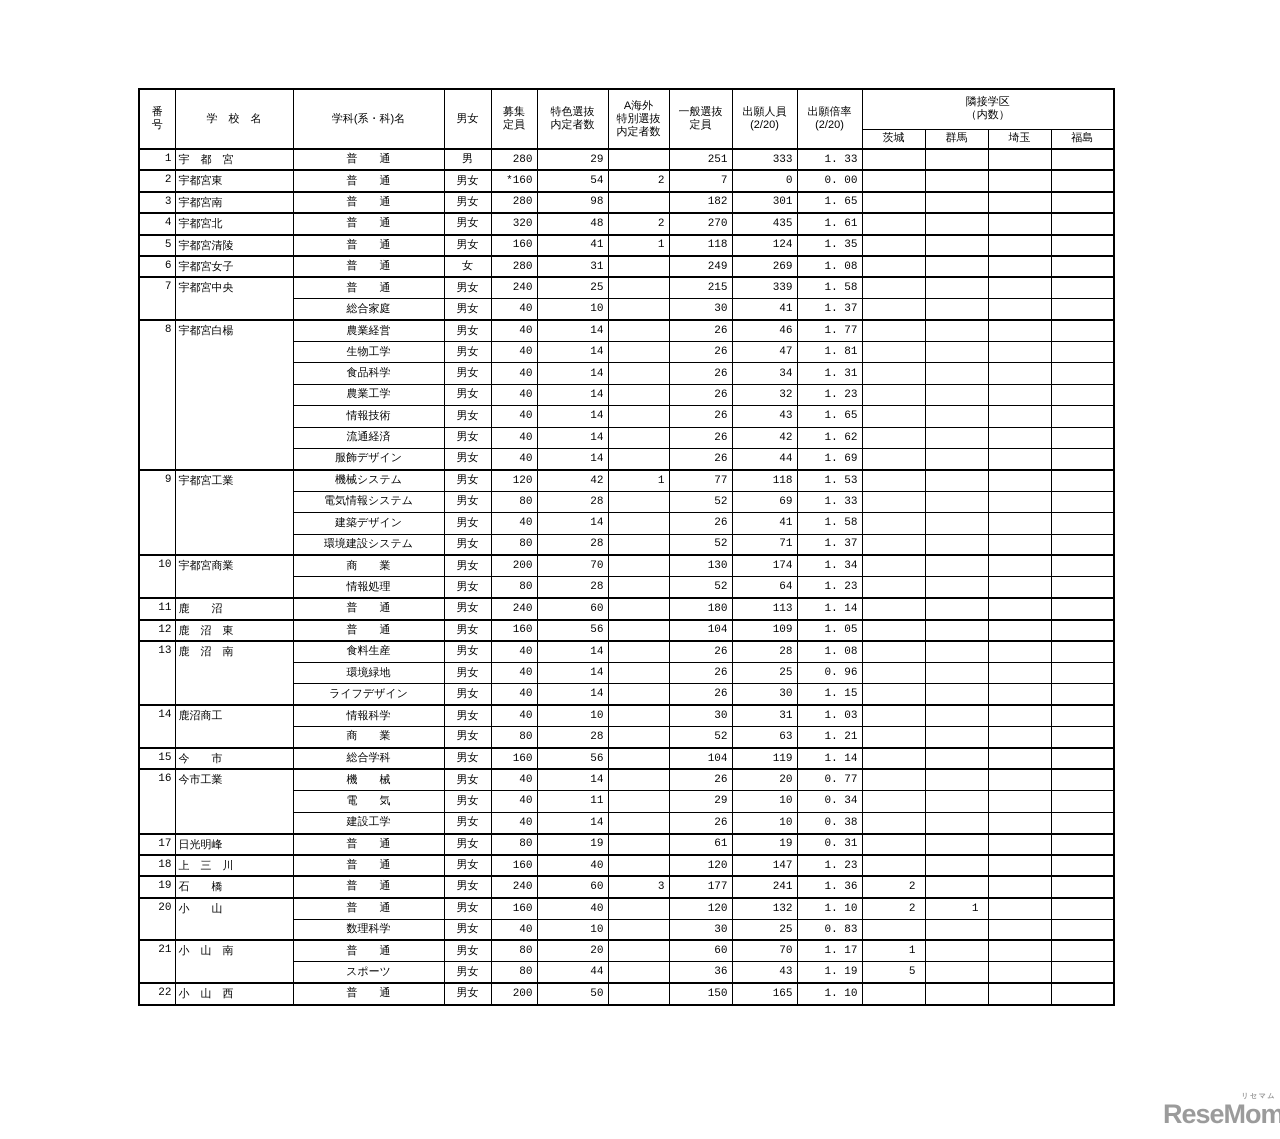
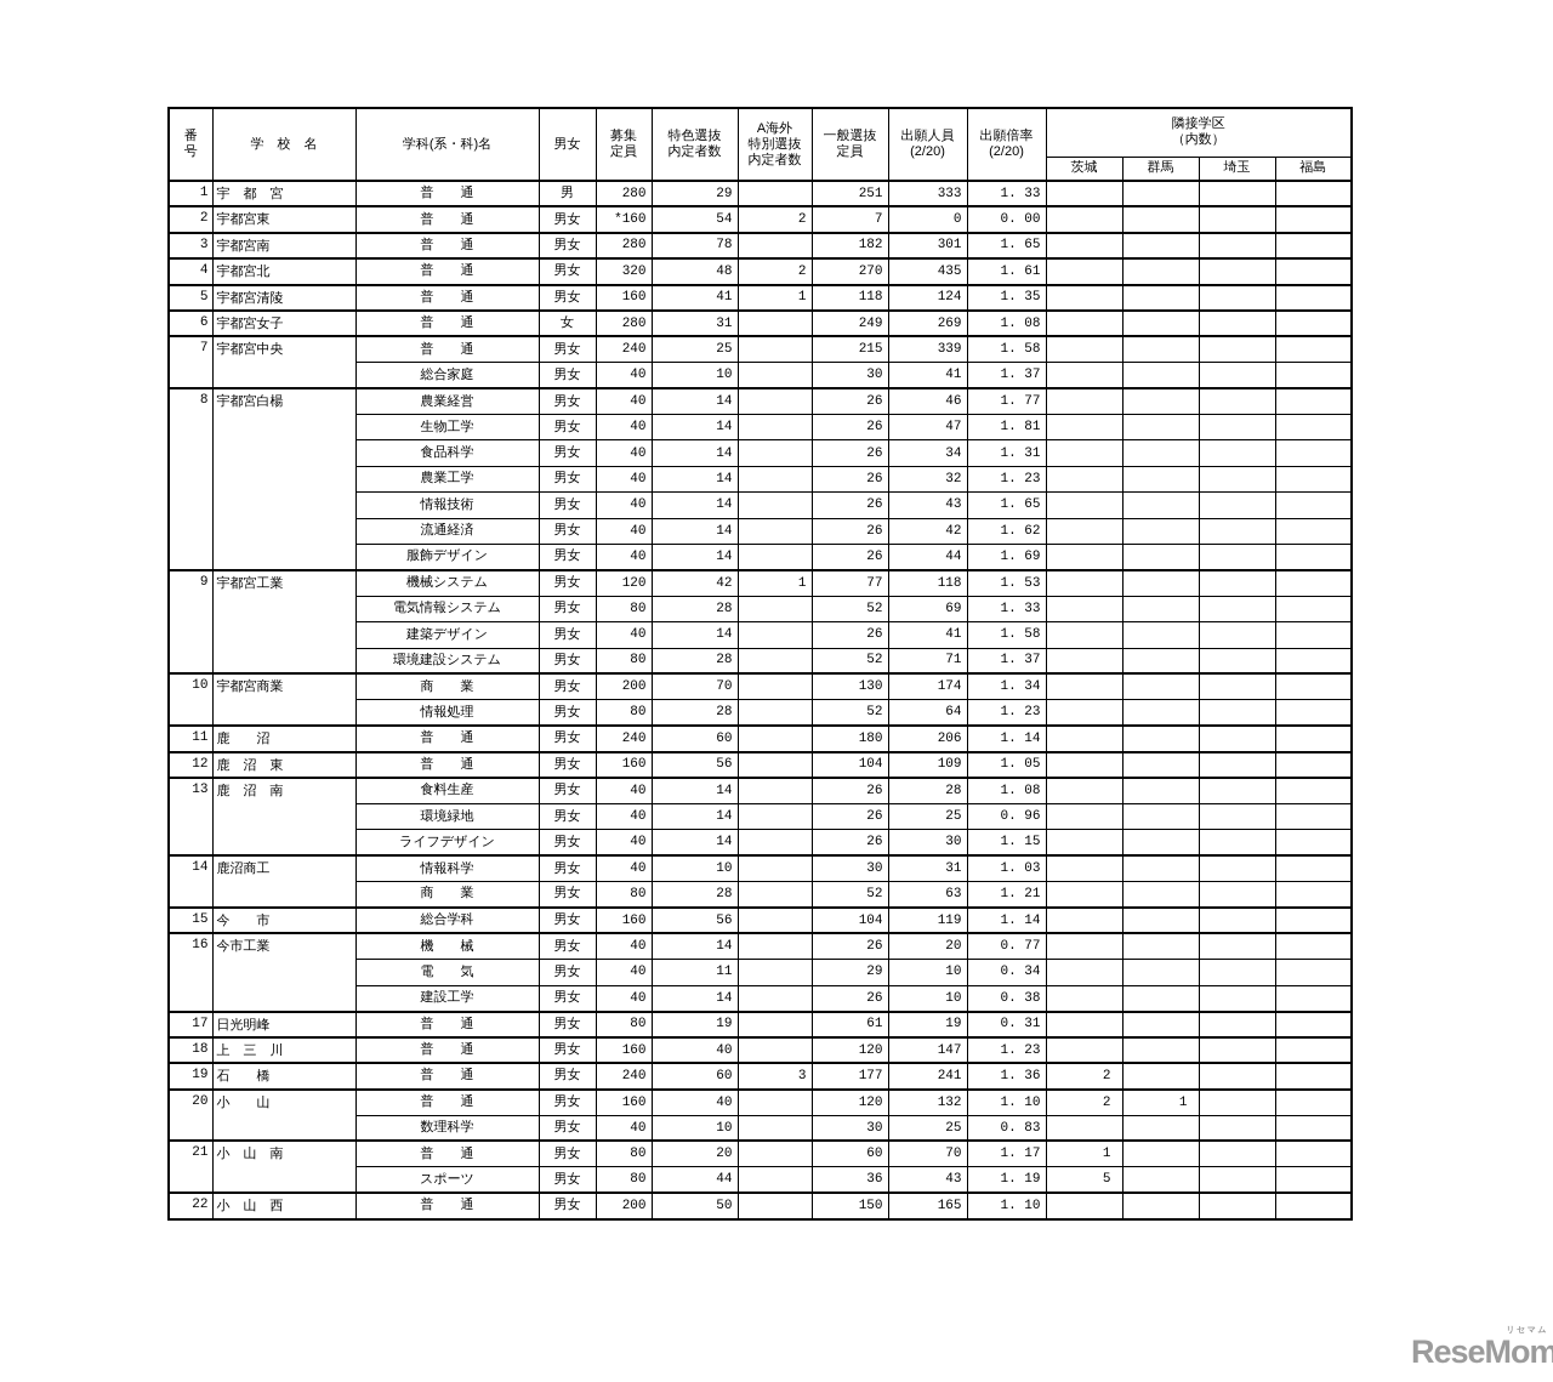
  番 号	学 校 名	学科(系・科)名	男女	募集 定員	特色選抜 内定者数	A海外 特別選抜 内定者数	一般選抜 定員	出願人員 (2/20)	出願倍率 (2/20)	隣接学区 （内数）
  茨城	群馬	埼玉	福島
  1	宇 都 宮	普 通	男	280	29		251	333	1. 33
  2	宇都宮東	普 通	男女	*160	54	2	7	0	0. 00
- 3	宇都宮南	普 通	男女	280	98		182	301	1. 65
+ 3	宇都宮南	普 通	男女	280	78		182	301	1. 65
  4	宇都宮北	普 通	男女	320	48	2	270	435	1. 61
  5	宇都宮清陵	普 通	男女	160	41	1	118	124	1. 35
  6	宇都宮女子	普 通	女	280	31		249	269	1. 08
  7	宇都宮中央	普 通	男女	240	25		215	339	1. 58
  総合家庭	男女	40	10		30	41	1. 37
  8	宇都宮白楊	農業経営	男女	40	14		26	46	1. 77
  生物工学	男女	40	14		26	47	1. 81
  食品科学	男女	40	14		26	34	1. 31
  農業工学	男女	40	14		26	32	1. 23
  情報技術	男女	40	14		26	43	1. 65
  流通経済	男女	40	14		26	42	1. 62
  服飾デザイン	男女	40	14		26	44	1. 69
  9	宇都宮工業	機械システム	男女	120	42	1	77	118	1. 53
  電気情報システム	男女	80	28		52	69	1. 33
  建築デザイン	男女	40	14		26	41	1. 58
  環境建設システム	男女	80	28		52	71	1. 37
  10	宇都宮商業	商 業	男女	200	70		130	174	1. 34
  情報処理	男女	80	28		52	64	1. 23
- 11	鹿 沼	普 通	男女	240	60		180	113	1. 14
+ 11	鹿 沼	普 通	男女	240	60		180	206	1. 14
  12	鹿 沼 東	普 通	男女	160	56		104	109	1. 05
  13	鹿 沼 南	食料生産	男女	40	14		26	28	1. 08
  環境緑地	男女	40	14		26	25	0. 96
  ライフデザイン	男女	40	14		26	30	1. 15
  14	鹿沼商工	情報科学	男女	40	10		30	31	1. 03
  商 業	男女	80	28		52	63	1. 21
  15	今 市	総合学科	男女	160	56		104	119	1. 14
  16	今市工業	機 械	男女	40	14		26	20	0. 77
  電 気	男女	40	11		29	10	0. 34
  建設工学	男女	40	14		26	10	0. 38
  17	日光明峰	普 通	男女	80	19		61	19	0. 31
  18	上 三 川	普 通	男女	160	40		120	147	1. 23
  19	石 橋	普 通	男女	240	60	3	177	241	1. 36	2
  20	小 山	普 通	男女	160	40		120	132	1. 10	2	1
  数理科学	男女	40	10		30	25	0. 83
  21	小 山 南	普 通	男女	80	20		60	70	1. 17	1
  スポーツ	男女	80	44		36	43	1. 19	5
  22	小 山 西	普 通	男女	200	50		150	165	1. 10
  ReseMom
